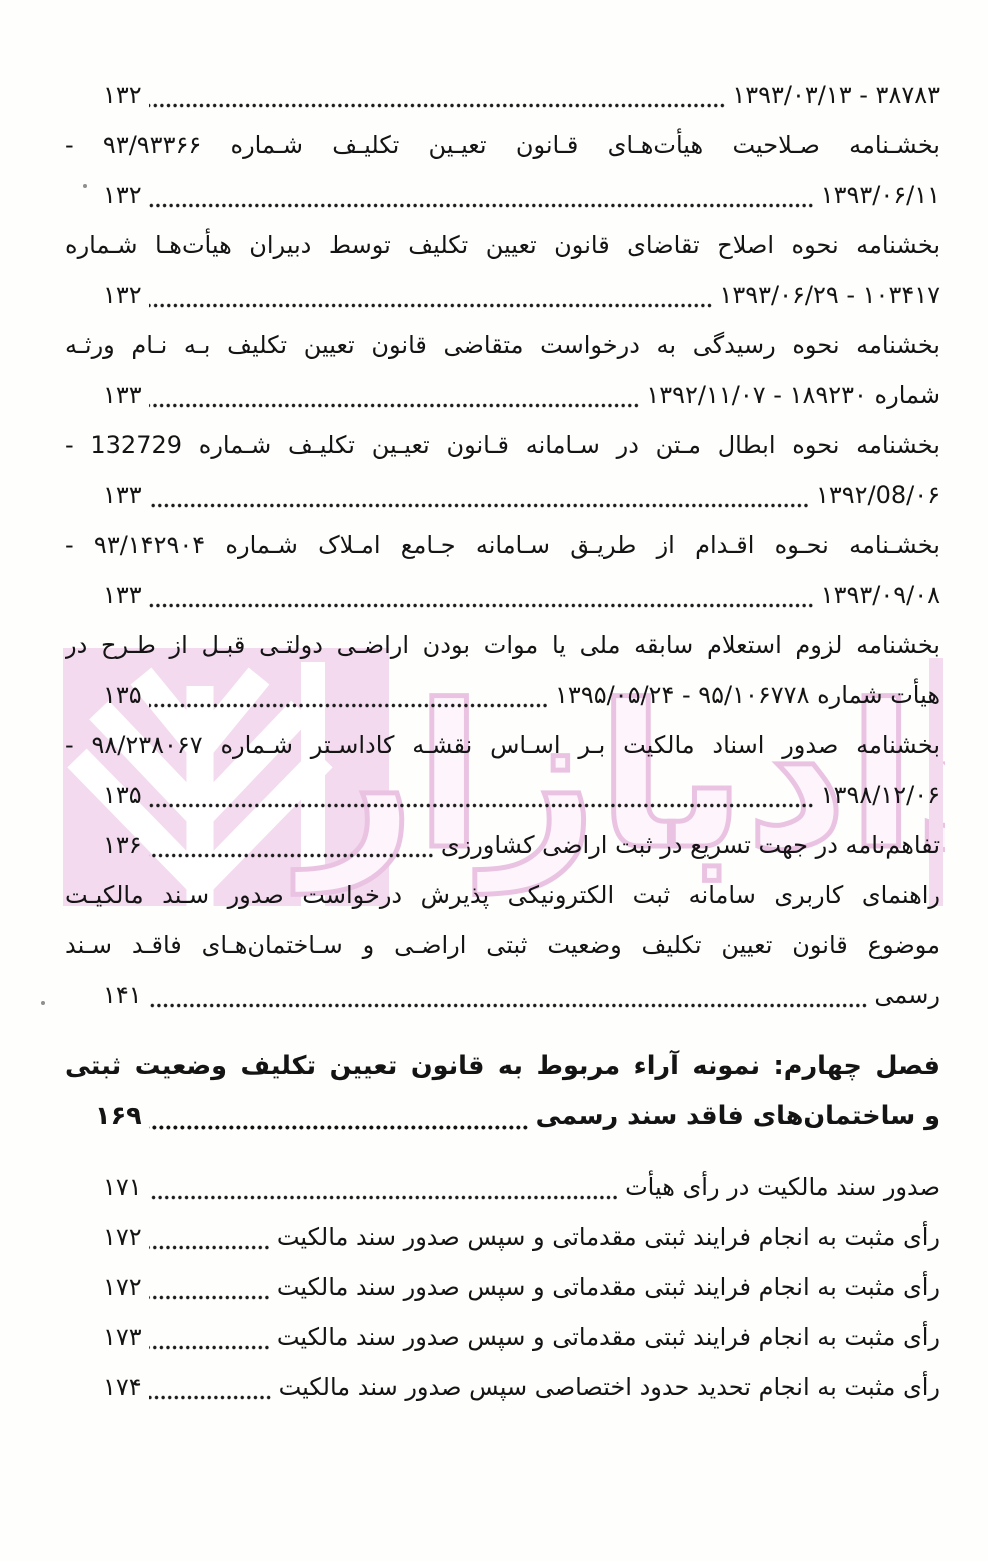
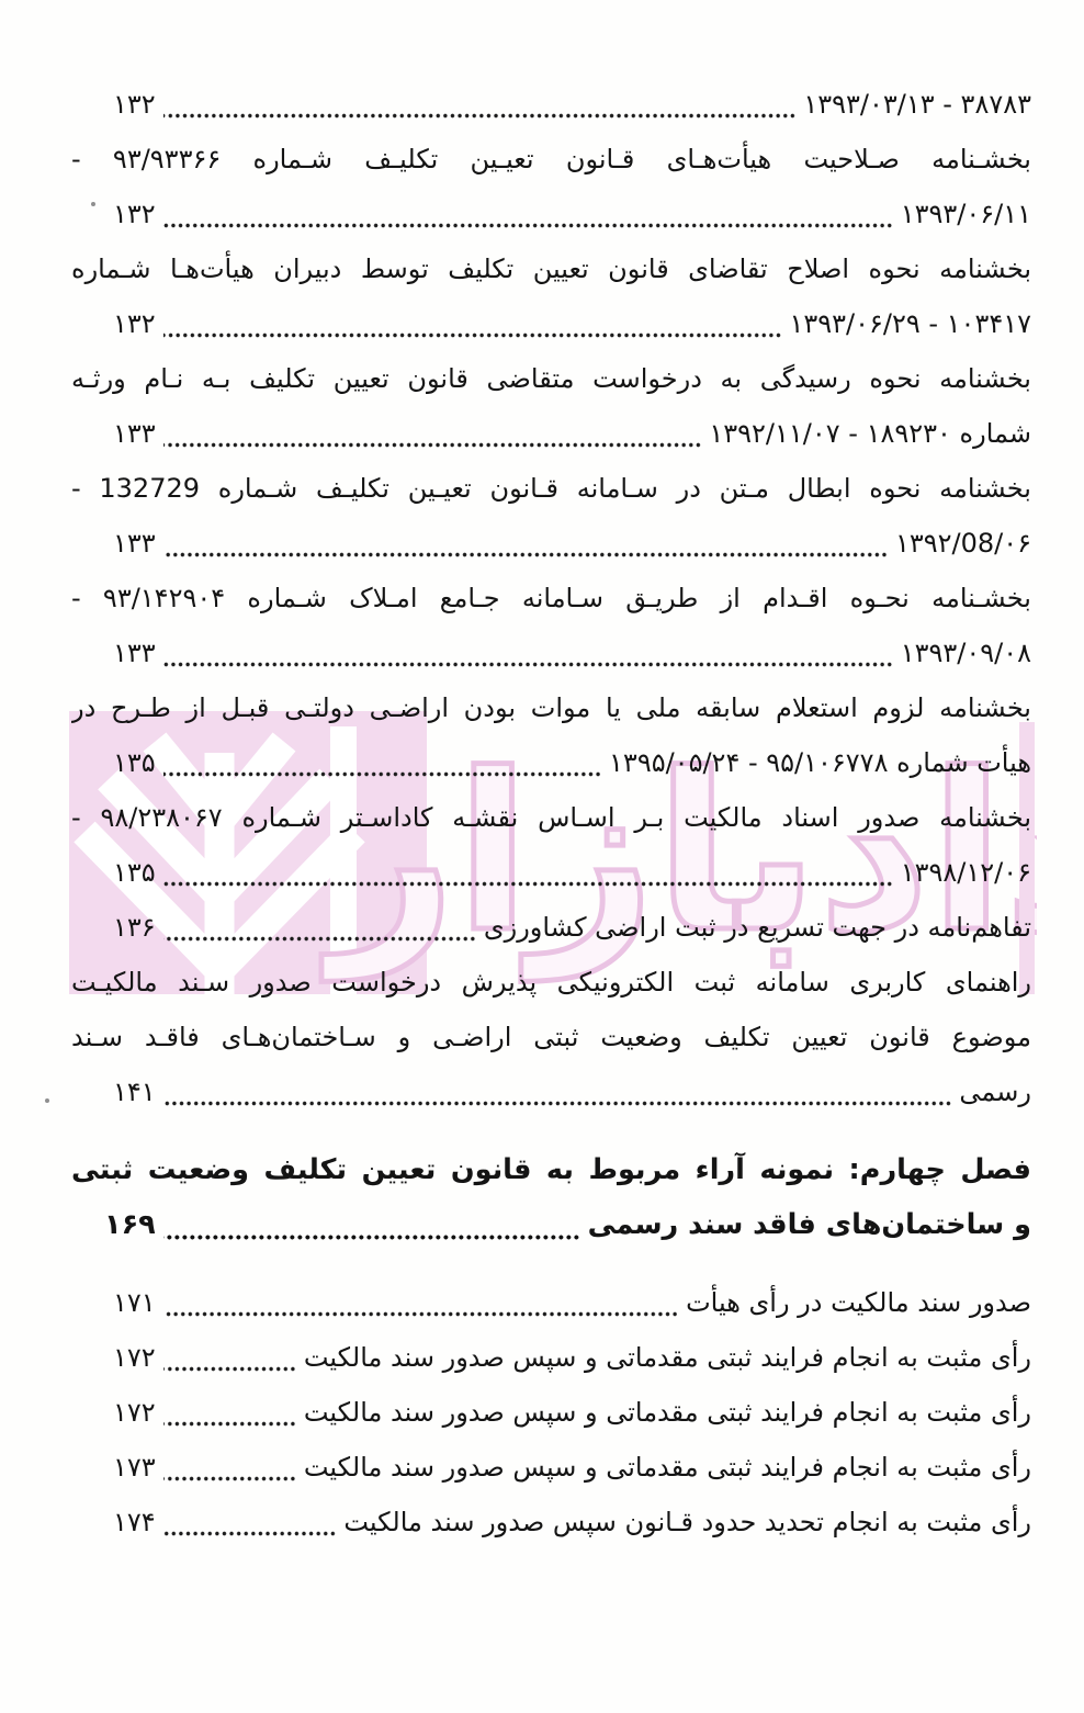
  ۳۸۷۸۳ - ۱۳۹۳/۰۳/۱۳
  ۱۳۲
  بخشـنامه صـلاحیت هیأت‌هـای قـانون تعیـین تکلیـف شـماره ۹۳/۹۳۳۶۶ -
  ۱۳۹۳/۰۶/۱۱
  ۱۳۲
  بخشنامه نحوه اصلاح تقاضای قانون تعیین تکلیف توسط دبیران هیأت‌هـا شـماره
  ۱۰۳۴۱۷ - ۱۳۹۳/۰۶/۲۹
  ۱۳۲
  بخشنامه نحوه رسیدگی به درخواست متقاضی قانون تعیین تکلیف بـه نـام ورثـه
  شماره ۱۸۹۲۳۰ - ۱۳۹۲/۱۱/۰۷
  ۱۳۳
  بخشنامه نحوه ابطال مـتن در سـامانه قـانون تعیـین تکلیـف شـماره 132729 -
  ۱۳۹۲/08/۰۶
  ۱۳۳
  بخشـنامه نحـوه اقـدام از طریـق سـامانه جـامع امـلاک شـماره ۹۳/۱۴۲۹۰۴ -
  ۱۳۹۳/۰۹/۰۸
  ۱۳۳
  بخشنامه لزوم استعلام سابقه ملی یا موات بودن اراضـی دولتـی قبـل از طـرح در
  هیأت شماره ۹۵/۱۰۶۷۷۸ - ۱۳۹۵/۰۵/۲۴
  ۱۳۵
  بخشنامه صدور اسناد مالکیت بـر اسـاس نقشـه کاداسـتر شـماره ۹۸/۲۳۸۰۶۷ -
  ۱۳۹۸/۱۲/۰۶
  ۱۳۵
  تفاهمنامه در جهت تسریع در ثبت اراضی کشاورزی
  ۱۳۶
  راهنمای کاربری سامانه ثبت الکترونیکی پذیرش درخواست صدور سـند مالکیـت
  موضوع قانون تعیین تکلیف وضعیت ثبتی اراضـی و سـاختمان‌هـای فاقـد سـند
  رسمی
  ۱۴۱
  فصل چهارم: نمونه آراء مربوط به قانون تعیین تکلیف وضعیت ثبتی
  و ساختمان‌های فاقد سند رسمی
  ۱۶۹
  صدور سند مالکیت در رأی هیأت
  ۱۷۱
  رأی مثبت به انجام فرایند ثبتی مقدماتی و سپس صدور سند مالکیت
  ۱۷۲
  رأی مثبت به انجام فرایند ثبتی مقدماتی و سپس صدور سند مالکیت
  ۱۷۲
  رأی مثبت به انجام فرایند ثبتی مقدماتی و سپس صدور سند مالکیت
  ۱۷۳
- رأی مثبت به انجام تحدید حدود اختصاصی سپس صدور سند مالکیت
+ رأی مثبت به انجام تحدید حدود قـانون سپس صدور سند مالکیت
  ۱۷۴
